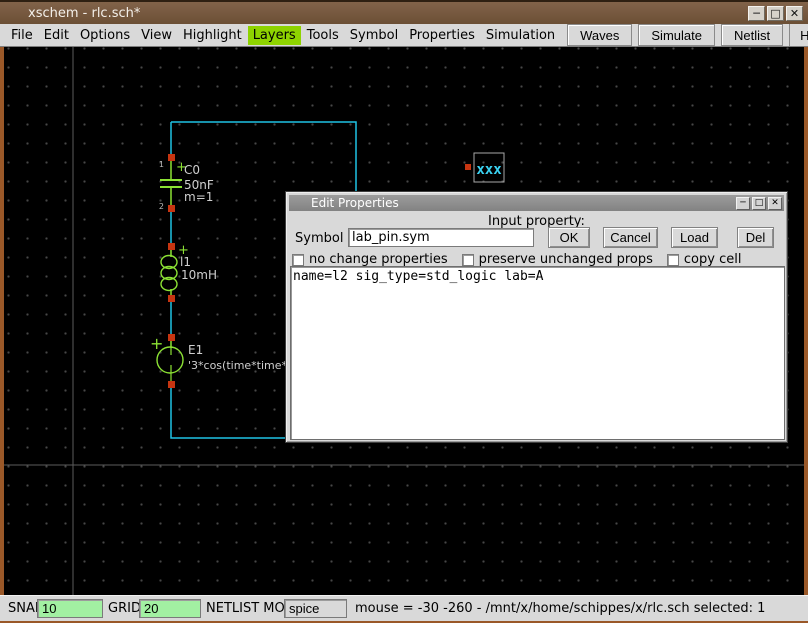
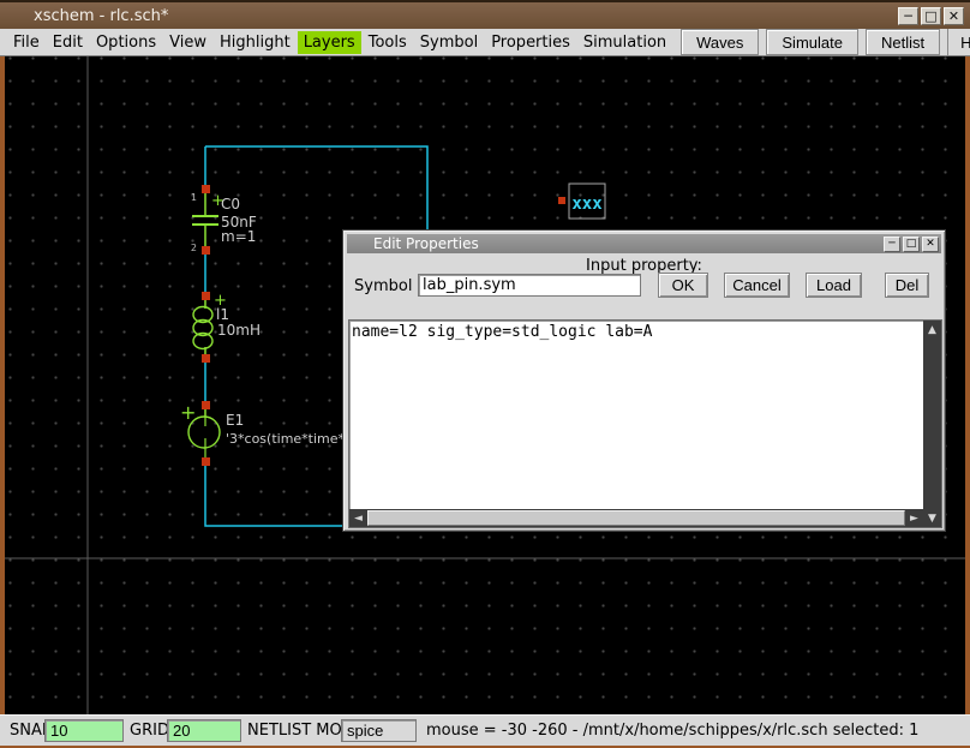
  xschem - rlc.sch*
  ─
  □
  ✕
  File
  Edit
  Options
  View
  Highlight
  Layers
  Tools
  Symbol
  Properties
  Simulation
  Waves
  Simulate
  Netlist
  1
  2
  +
  C0
  50nF
  m=1
  +
  l1
  10mH
  +
  E1
  '3*cos(time*time
  xxx
  Edit Properties
  ─
  □
  ✕
  Input property:
  Symbol
  lab_pin.sym
  OK
  Cancel
  Load
  Del
- no change properties
- preserve unchanged props
- copy cell
  name=l2 sig_type=std_logic lab=A
+ ▲
+ ▼
+ ◄
+ ►
  10
  GRID
  20
  NETLIST MO
  spice
  mouse = -30 -260 - /mnt/x/home/schippes/x/rlc.sch selected: 1
